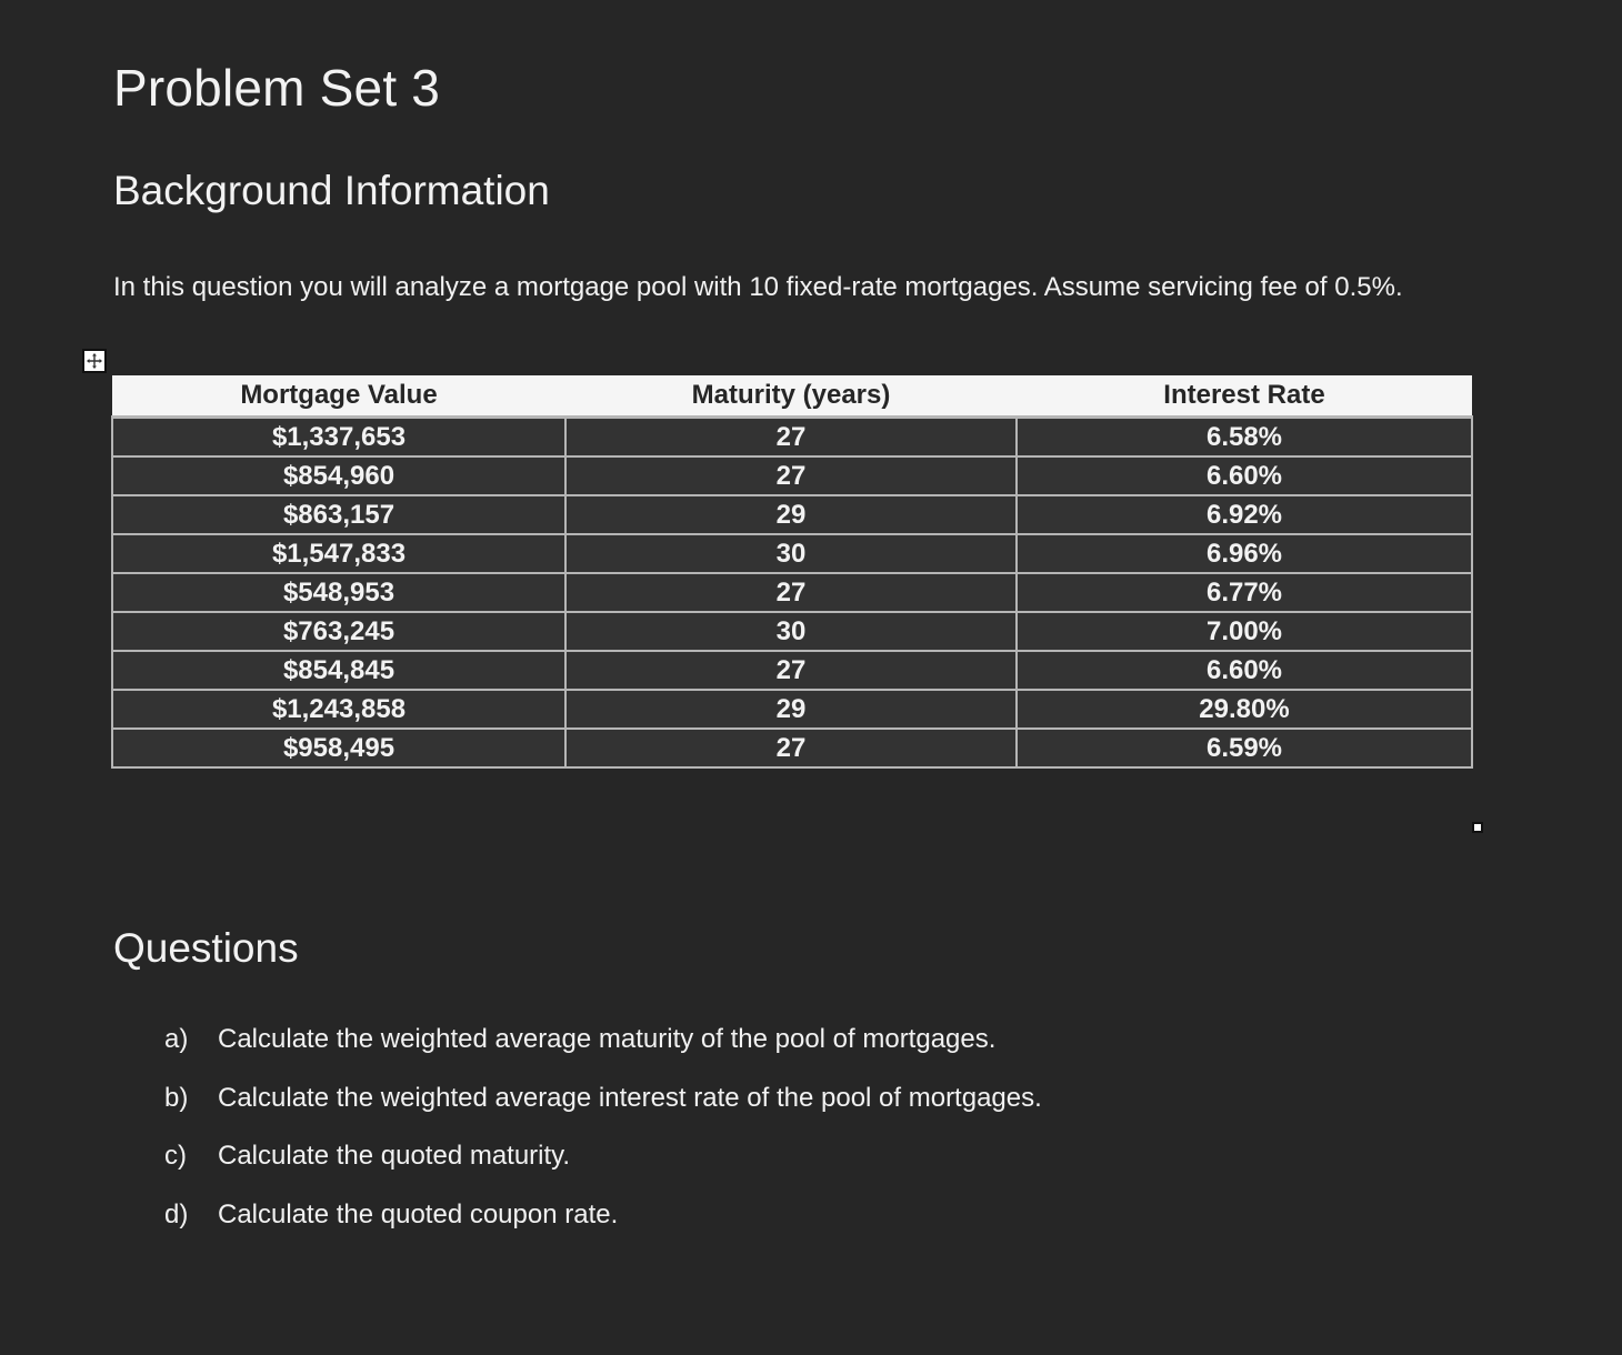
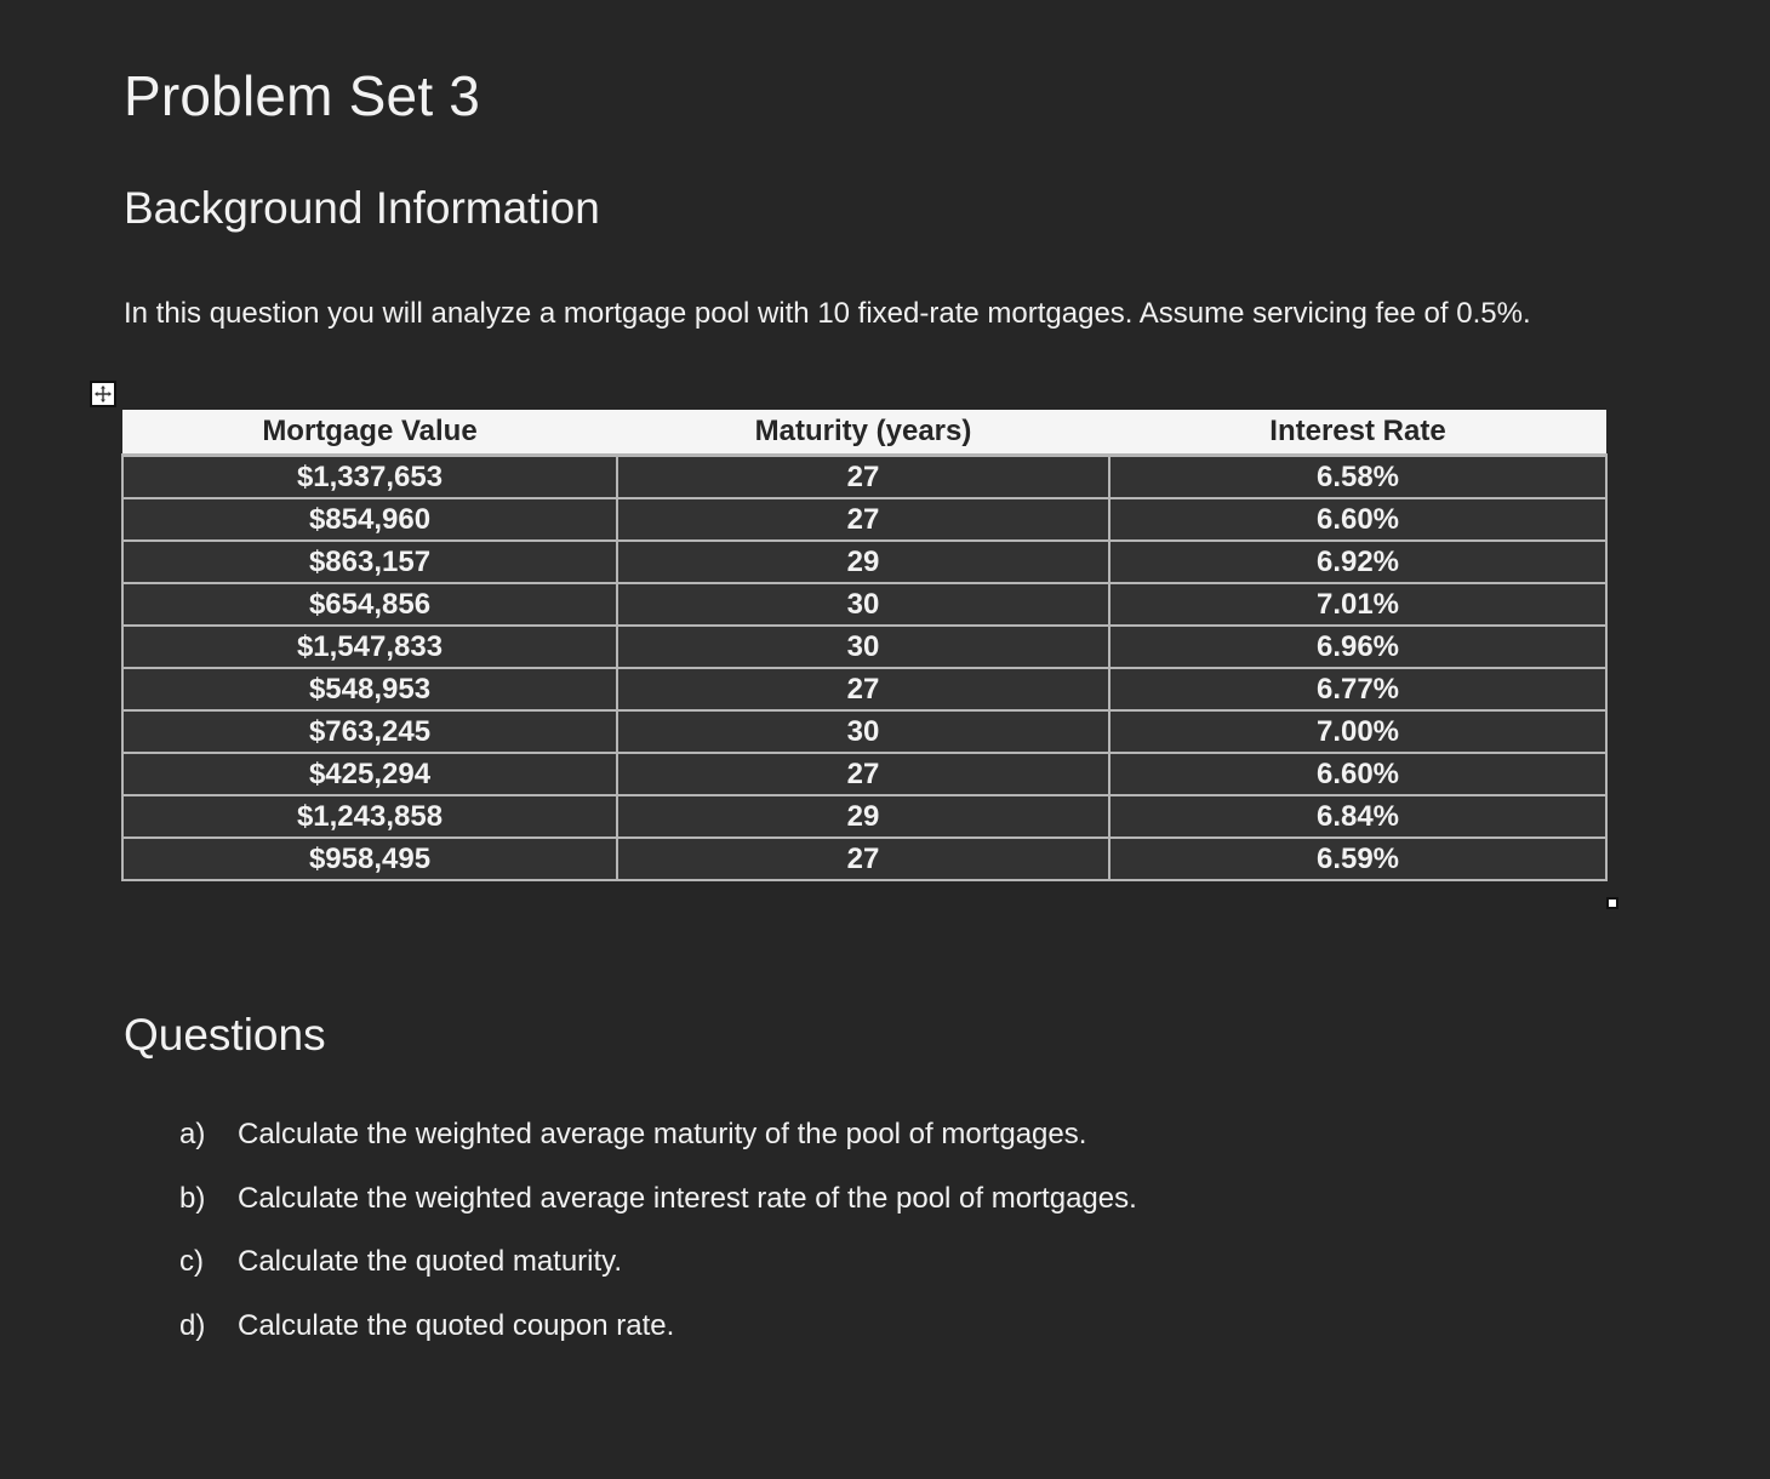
  Problem Set 3
  Background Information
  In this question you will analyze a mortgage pool with 10 fixed-rate mortgages. Assume servicing fee of 0.5%.
  Mortgage Value	Maturity (years)	Interest Rate
  $1,337,653	27	6.58%
  $854,960	27	6.60%
  $863,157	29	6.92%
+ $654,856	30	7.01%
  $1,547,833	30	6.96%
  $548,953	27	6.77%
  $763,245	30	7.00%
- $854,845	27	6.60%
+ $425,294	27	6.60%
- $1,243,858	29	29.80%
+ $1,243,858	29	6.84%
  $958,495	27	6.59%
  Questions
  a)
  Calculate the weighted average maturity of the pool of mortgages.
  b)
  Calculate the weighted average interest rate of the pool of mortgages.
  c)
  Calculate the quoted maturity.
  d)
  Calculate the quoted coupon rate.
